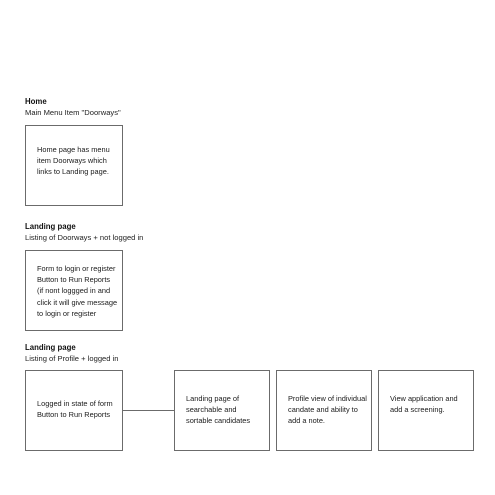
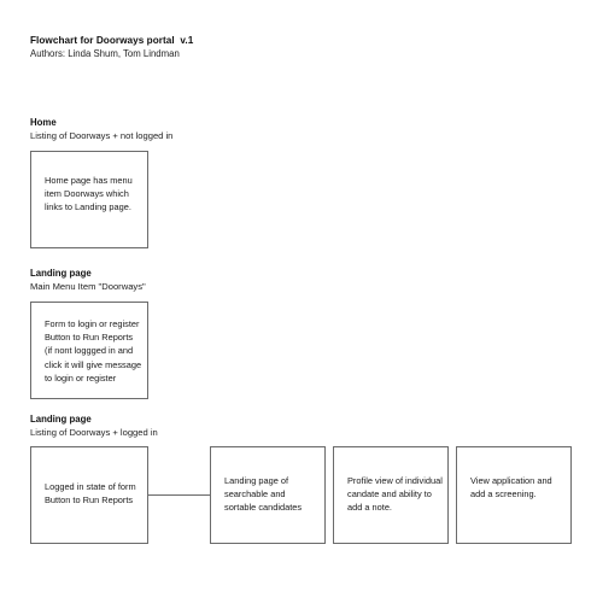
+ Flowchart for Doorways portal v.1
+ Authors: Linda Shum, Tom Lindman
  Home
- Main Menu Item "Doorways"
+ Listing of Doorways + not logged in
  Landing page
- Listing of Doorways + not logged in
+ Main Menu Item "Doorways"
  Landing page
- Listing of Profile + logged in
+ Listing of Doorways + logged in
  Home page has menu
  item Doorways which
  links to Landing page.
  Form to login or register
  Button to Run Reports
  (if nont loggged in and
  click it will give message
  to login or register
  Logged in state of form
  Button to Run Reports
  Landing page of
  searchable and
  sortable candidates
  Profile view of individual
  candate and ability to
  add a note.
  View application and
  add a screening.
